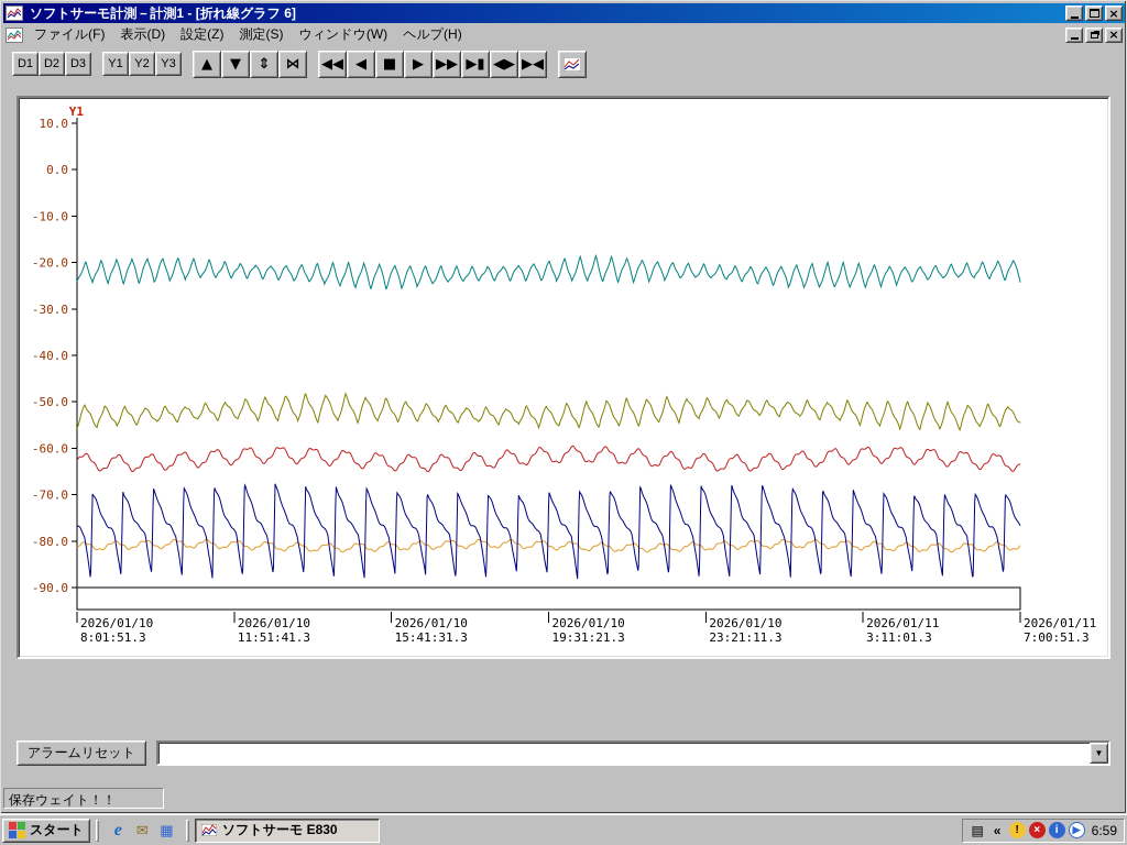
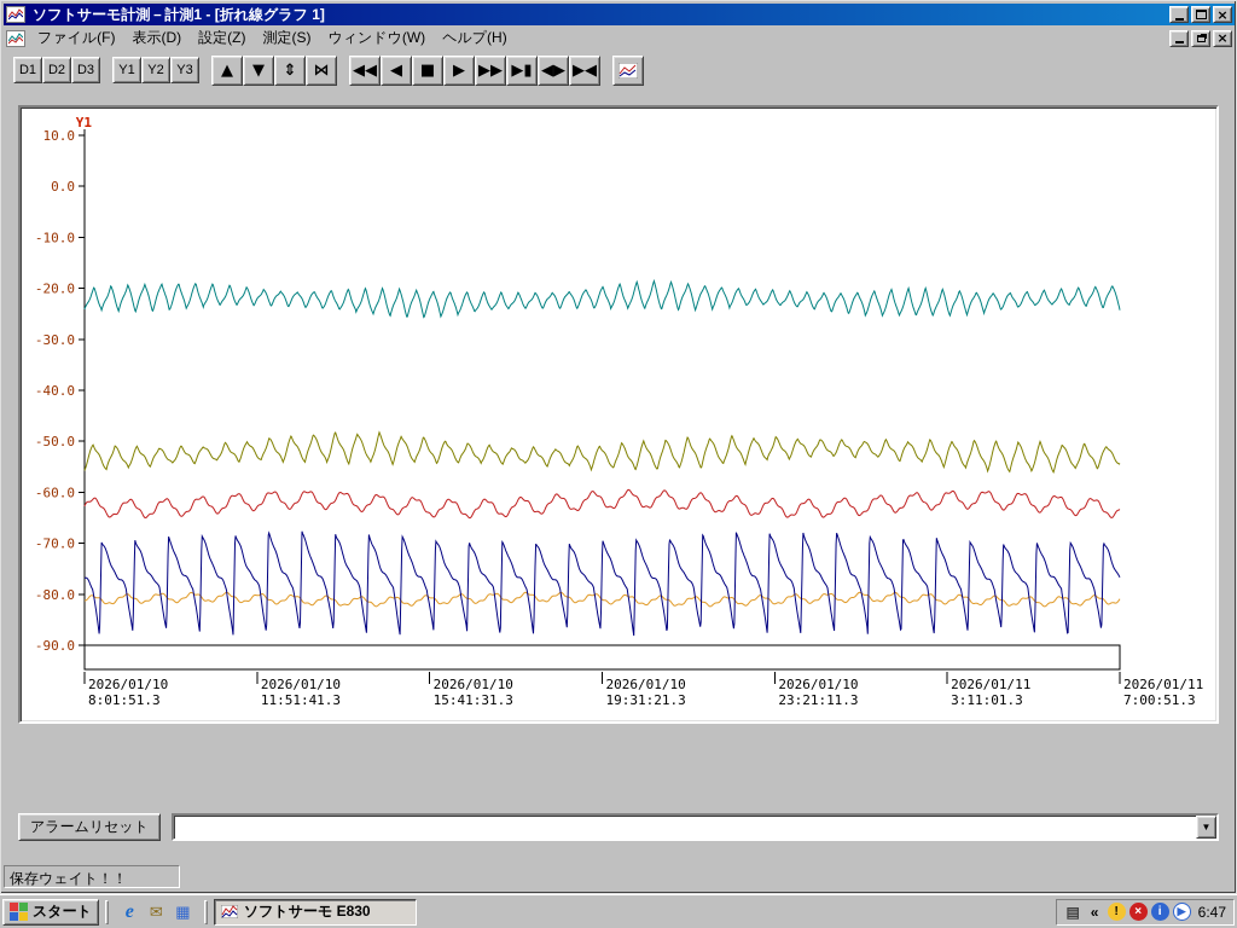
- ソフトサーモ計測－計測1 - [折れ線グラフ 6]
+ ソフトサーモ計測－計測1 - [折れ線グラフ 1]
  ×
  ファイル(F)
  表示(D)
  設定(Z)
  測定(S)
  ウィンドウ(W)
  ヘルプ(H)
  ×
  D1
  D2
  D3
  Y1
  Y2
  Y3
  ▲
  ▼
  ⇕
  ⋈
  ◀◀
  ◀
  ■
  ▶
  ▶▶
  ▶▮
  ◀▶
  ▶◀
  Y1
  10.0
  0.0
  -10.0
  -20.0
  -30.0
  -40.0
  -50.0
  -60.0
  -70.0
  -80.0
  -90.0
  2026/01/10
  8:01:51.3
  2026/01/10
  11:51:41.3
  2026/01/10
  15:41:31.3
  2026/01/10
  19:31:21.3
  2026/01/10
  23:21:11.3
  2026/01/11
  3:11:01.3
  2026/01/11
  7:00:51.3
  アラームリセット
  ▼
  保存ウェイト！！
  スタート
  e
  ✉
  ▦
  ソフトサーモ E830
  ▤
  «
  !
  ×
  i
  ▶
- 6:59
+ 6:47
